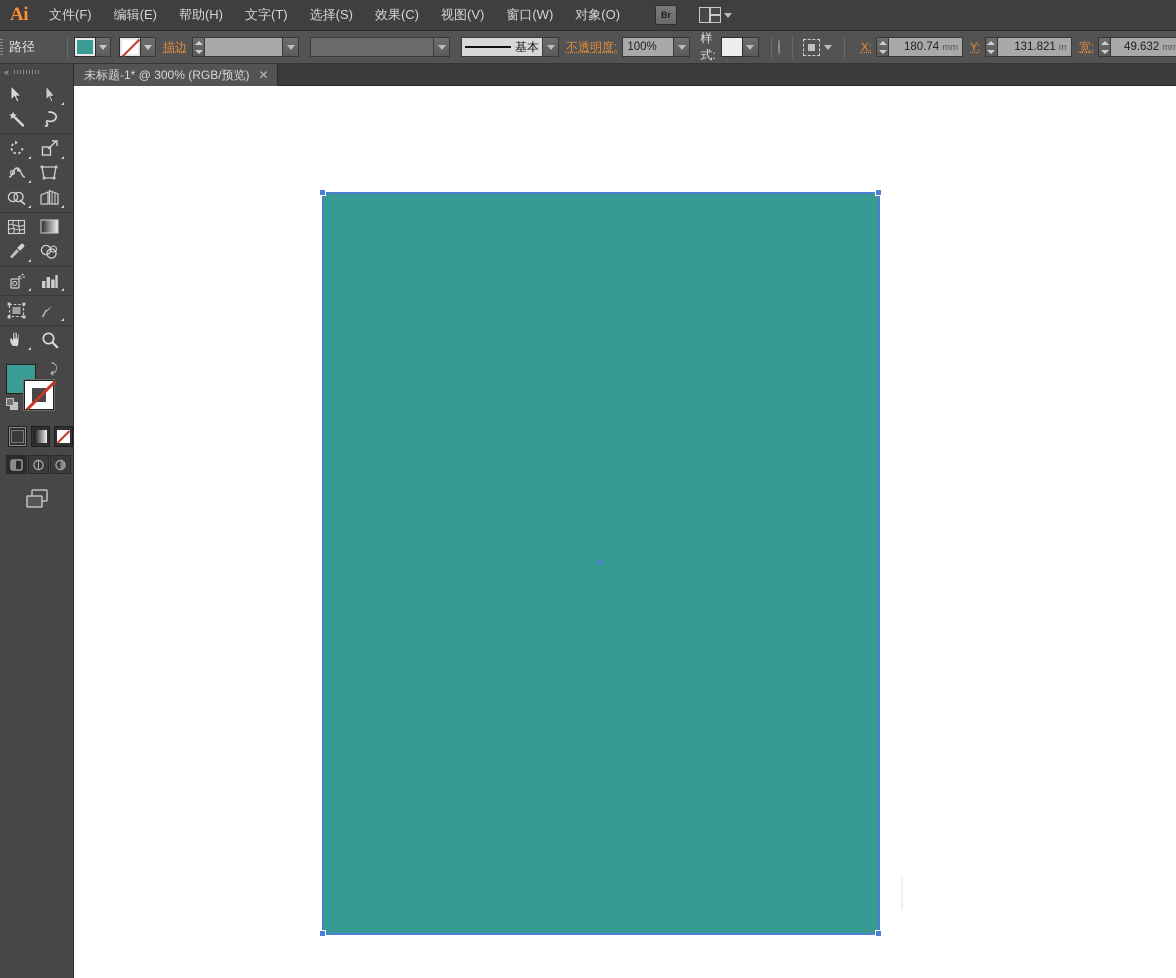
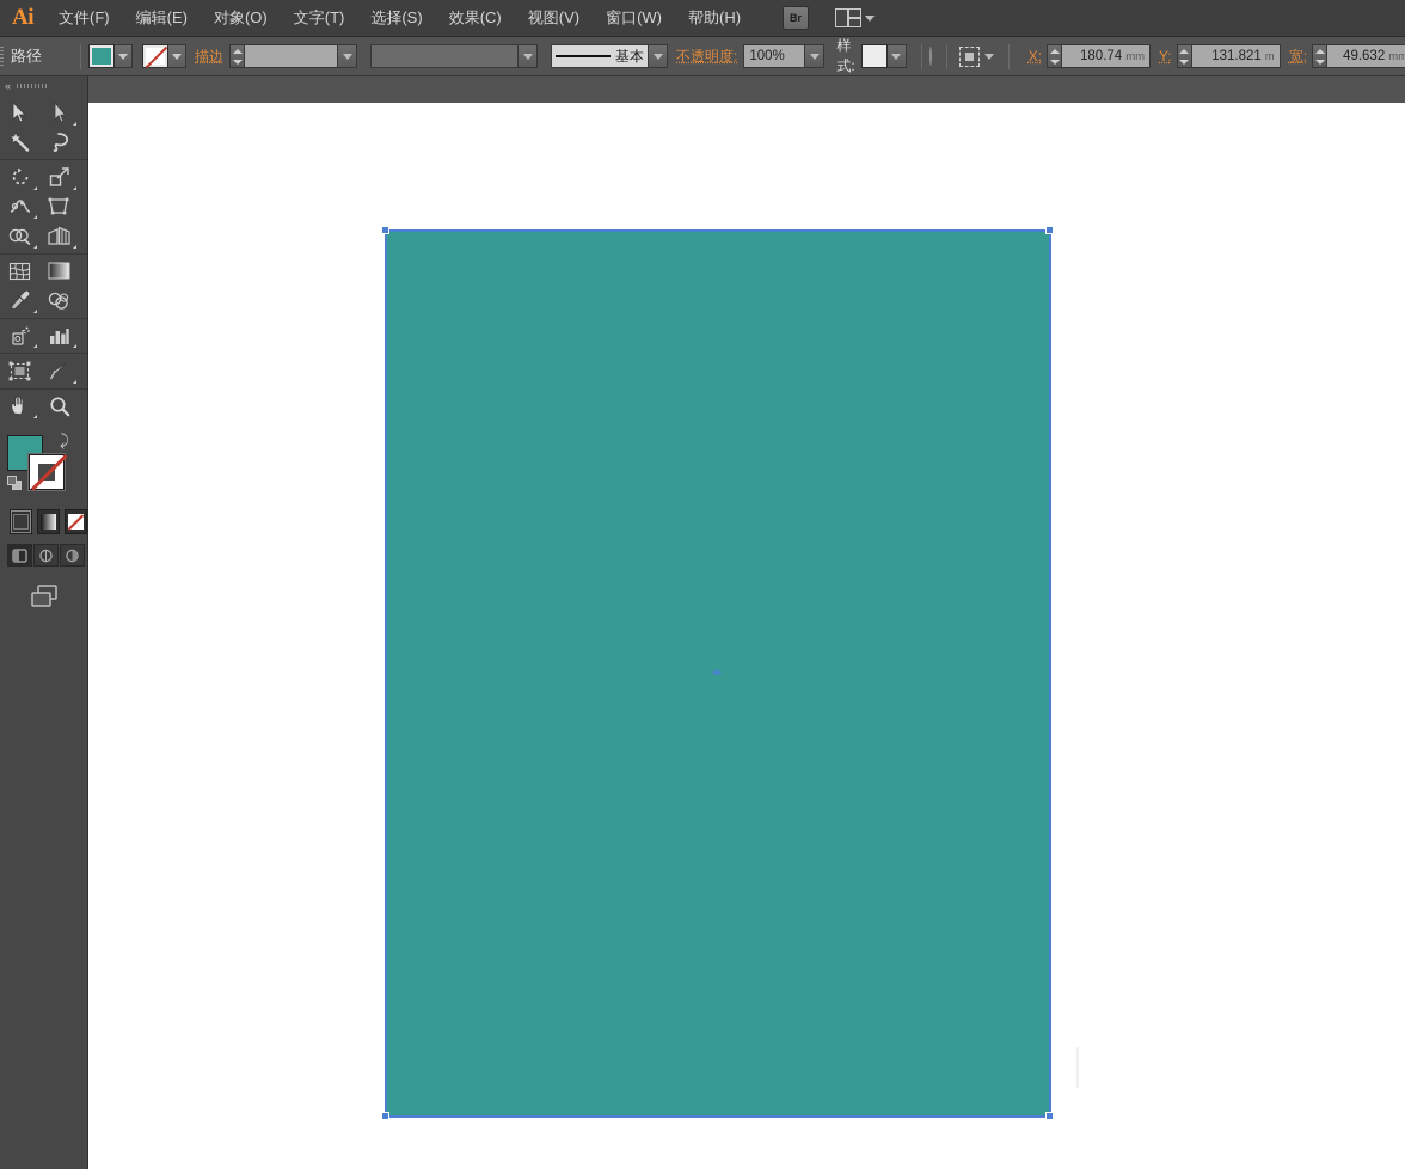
  Ai
  文件(F)
  编辑(E)
- 帮助(H)
+ 对象(O)
  文字(T)
  选择(S)
  效果(C)
  视图(V)
  窗口(W)
- 对象(O)
+ 帮助(H)
  Br
  路径
  描边
  基本
  不透明度:
  100%
  样式:
  X:
  180.74
  mm
  Y:
  131.821
  m
  宽:
  49.632
  mm
- 未标题-1* @ 300% (RGB/预览)
- ✕
  «
  ⤸
